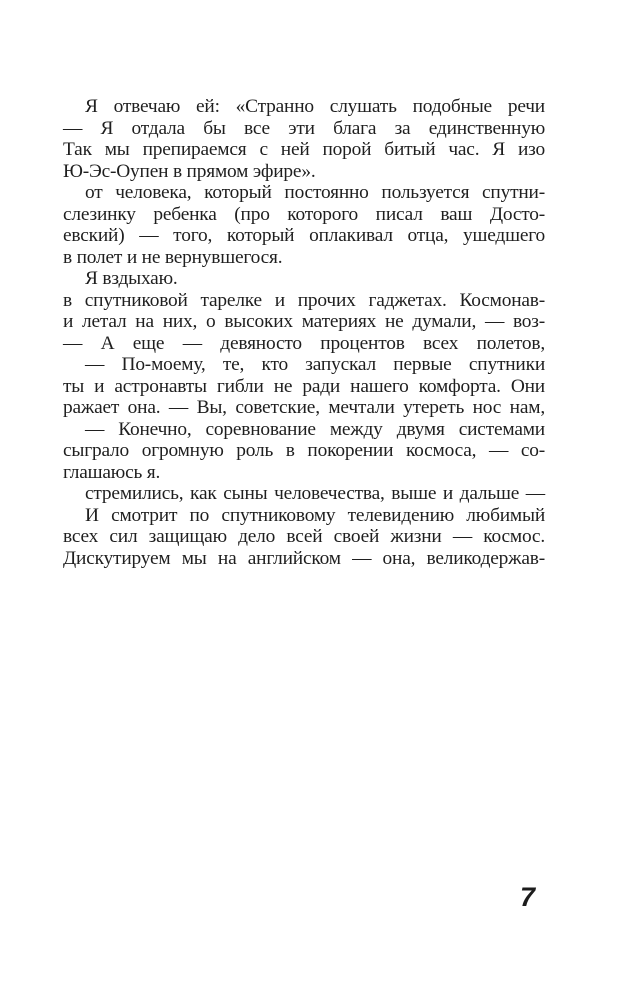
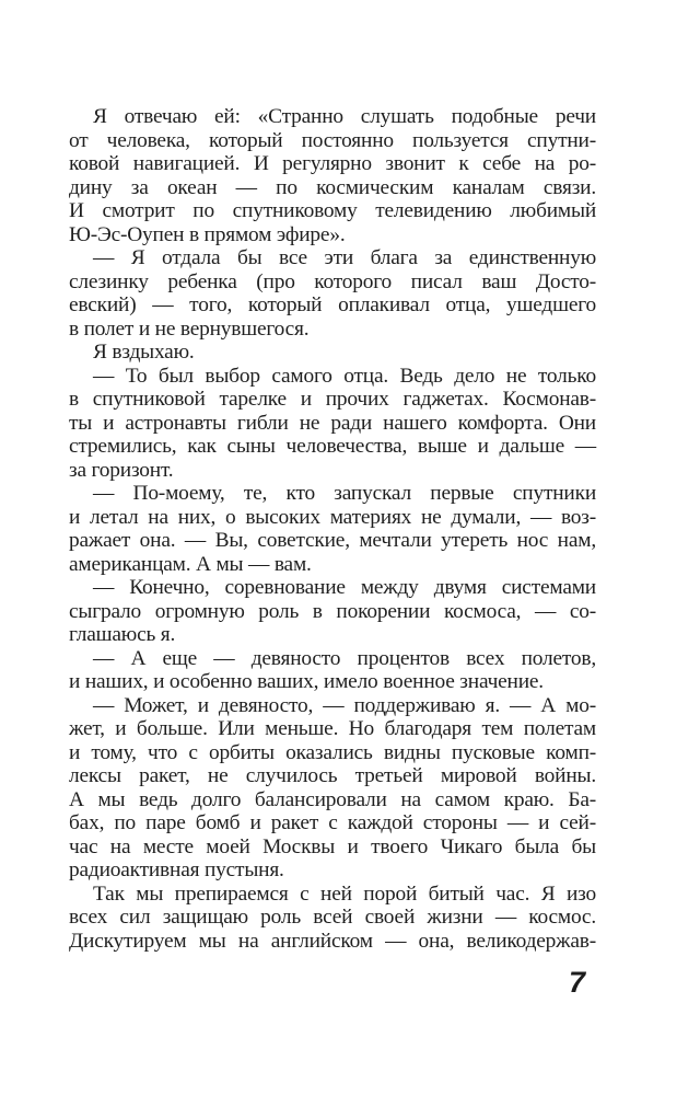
  Я отвечаю ей: «Странно слушать подобные речи
- — Я отдала бы все эти блага за единственную
+ от человека, который постоянно пользуется спутни-
+ ковой навигацией. И регулярно звонит к себе на ро-
+ дину за океан — по космическим каналам связи.
- Так мы препираемся с ней порой битый час. Я изо
+ И смотрит по спутниковому телевидению любимый
  Ю-Эс-Оупен в прямом эфире».
- от человека, который постоянно пользуется спутни-
+ — Я отдала бы все эти блага за единственную
  слезинку ребенка (про которого писал ваш Досто-
  евский) — того, который оплакивал отца, ушедшего
  в полет и не вернувшегося.
  Я вздыхаю.
+ — То был выбор самого отца. Ведь дело не только
  в спутниковой тарелке и прочих гаджетах. Космонав-
- и летал на них, о высоких материях не думали, — воз-
+ ты и астронавты гибли не ради нашего комфорта. Они
- — А еще — девяносто процентов всех полетов,
+ стремились, как сыны человечества, выше и дальше —
+ за горизонт.
  — По-моему, те, кто запускал первые спутники
- ты и астронавты гибли не ради нашего комфорта. Они
+ и летал на них, о высоких материях не думали, — воз-
  ражает она. — Вы, советские, мечтали утереть нос нам,
+ американцам. А мы — вам.
  — Конечно, соревнование между двумя системами
  сыграло огромную роль в покорении космоса, — со-
  глашаюсь я.
- стремились, как сыны человечества, выше и дальше —
+ — А еще — девяносто процентов всех полетов,
+ и наших, и особенно ваших, имело военное значение.
+ — Может, и девяносто, — поддерживаю я. — А мо-
+ жет, и больше. Или меньше. Но благодаря тем полетам
+ и тому, что с орбиты оказались видны пусковые комп-
+ лексы ракет, не случилось третьей мировой войны.
+ А мы ведь долго балансировали на самом краю. Ба-
+ бах, по паре бомб и ракет с каждой стороны — и сей-
+ час на месте моей Москвы и твоего Чикаго была бы
+ радиоактивная пустыня.
- И смотрит по спутниковому телевидению любимый
+ Так мы препираемся с ней порой битый час. Я изо
- всех сил защищаю дело всей своей жизни — космос.
+ всех сил защищаю роль всей своей жизни — космос.
  Дискутируем мы на английском — она, великодержав-
  7
